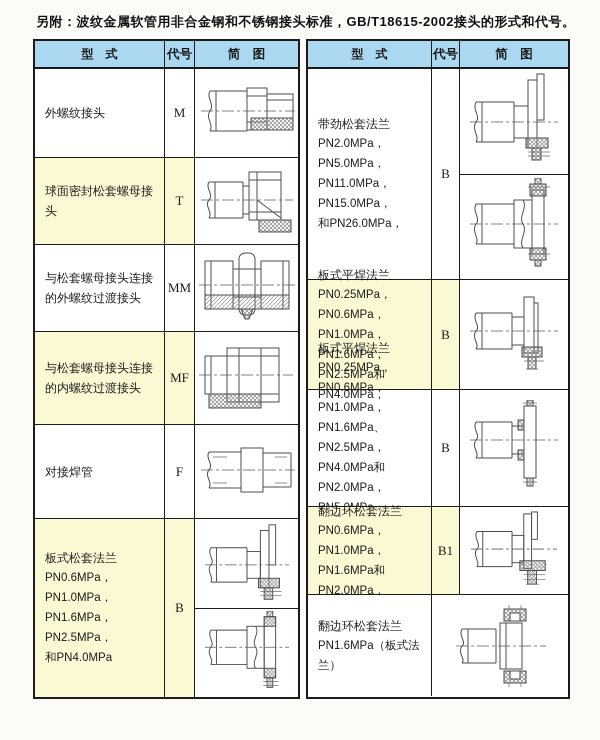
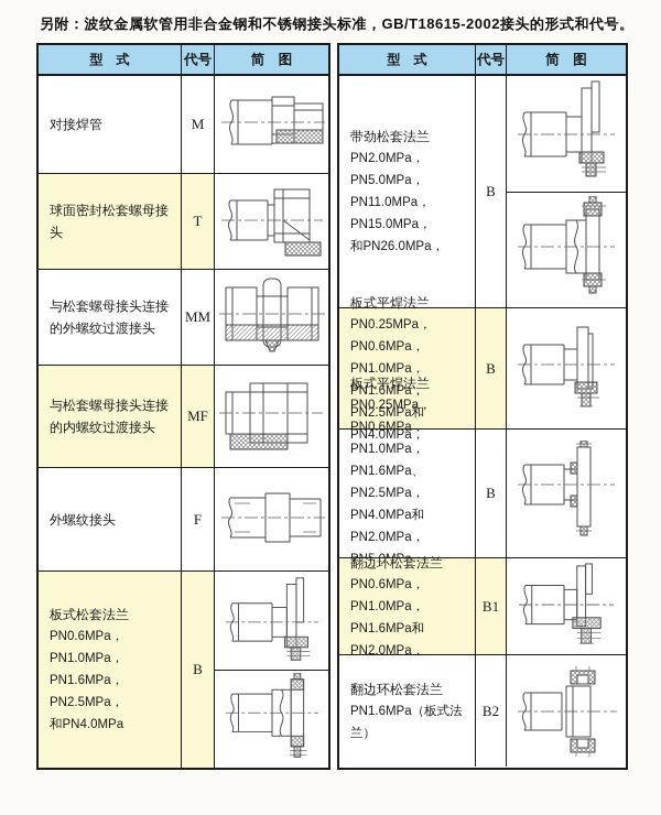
  另附：波纹金属软管用非合金钢和不锈钢接头标准，GB/T18615-2002接头的形式和代号。
  型 式
  代号
  简 图
- 外螺纹接头
+ 对接焊管
  M
  球面密封松套螺母接头
  T
  与松套螺母接头连接的外螺纹过渡接头
  MM
  与松套螺母接头连接的内螺纹过渡接头
  MF
- 对接焊管
+ 外螺纹接头
  F
  板式松套法兰
  PN0.6MPa，PN1.0MPa，
  PN1.6MPa，PN2.5MPa，
  和PN4.0MPa
  B
  型 式
  代号
  简 图
  带劲松套法兰
  PN2.0MPa，PN5.0MPa，
  PN11.0MPa，PN15.0MPa，
  和PN26.0MPa，
  B
  板式平焊法兰
  PN0.25MPa，PN0.6MPa，
  PN1.0MPa，PN1.6MPa，
  PN2.5MPa和PN4.0MPa，
  B
  板式平焊法兰
  PN0.25MPa，PN0.6MPa，
  PN1.0MPa，PN1.6MPa、
  PN2.5MPa，PN4.0MPa和
  B
  翻边环松套法兰
  PN0.6MPa，PN1.0MPa，
  PN1.6MPa和PN2.0MPa，
  B1
  翻边环松套法兰
  PN1.6MPa（板式法兰）
+ B2
